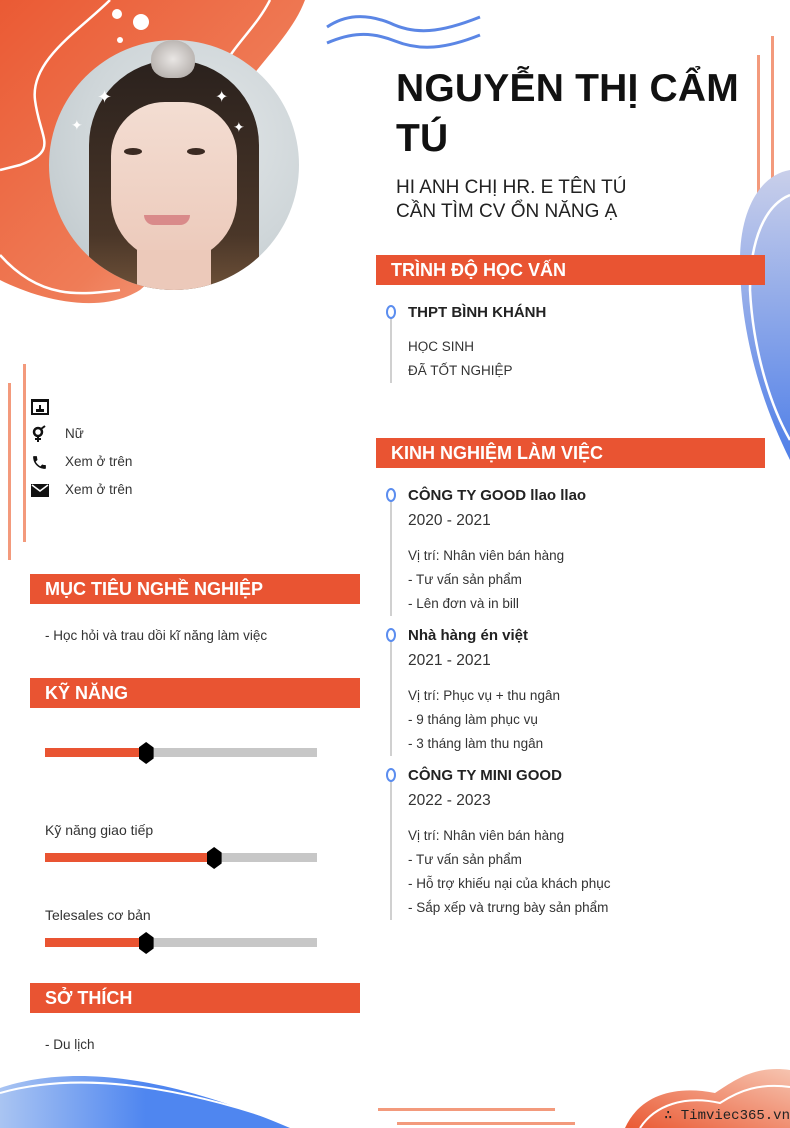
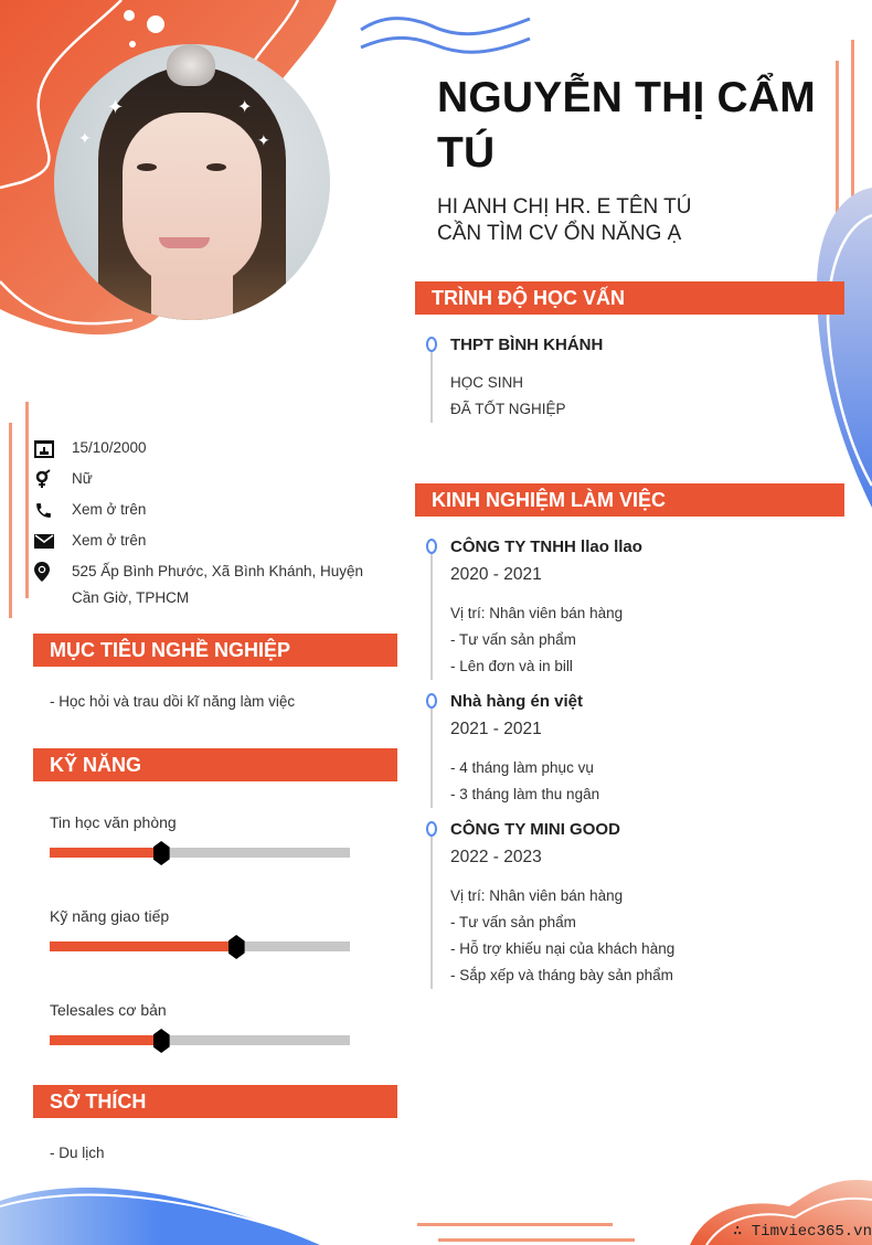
  ✦
  ✦
  ✦
  ✦
  NGUYỄN THỊ CẨM TÚ
  HI ANH CHỊ HR. E TÊN TÚ
  CẦN TÌM CV ỔN NĂNG Ạ
+ 15/10/2000
  Nữ
  Xem ở trên
  Xem ở trên
+ 525 Ấp Bình Phước, Xã Bình Khánh, Huyện Cần Giờ, TPHCM
  MỤC TIÊU NGHỀ NGHIỆP
  - Học hỏi và trau dồi kĩ năng làm việc
  KỸ NĂNG
+ Tin học văn phòng
  Kỹ năng giao tiếp
  Telesales cơ bản
  SỞ THÍCH
  - Du lịch
  TRÌNH ĐỘ HỌC VẤN
  THPT BÌNH KHÁNH
  HỌC SINH
  ĐÃ TỐT NGHIỆP
  KINH NGHIỆM LÀM VIỆC
- CÔNG TY GOOD llao llao
+ CÔNG TY TNHH llao llao
  2020 - 2021
  Vị trí: Nhân viên bán hàng
  - Tư vấn sản phẩm
  - Lên đơn và in bill
  Nhà hàng én việt
  2021 - 2021
- Vị trí: Phục vụ + thu ngân
- - 9 tháng làm phục vụ
+ - 4 tháng làm phục vụ
  - 3 tháng làm thu ngân
  CÔNG TY MINI GOOD
  2022 - 2023
  Vị trí: Nhân viên bán hàng
  - Tư vấn sản phẩm
- - Hỗ trợ khiếu nại của khách phục
+ - Hỗ trợ khiếu nại của khách hàng
- - Sắp xếp và trưng bày sản phẩm
+ - Sắp xếp và tháng bày sản phẩm
  ∴ Timviec365.vn
